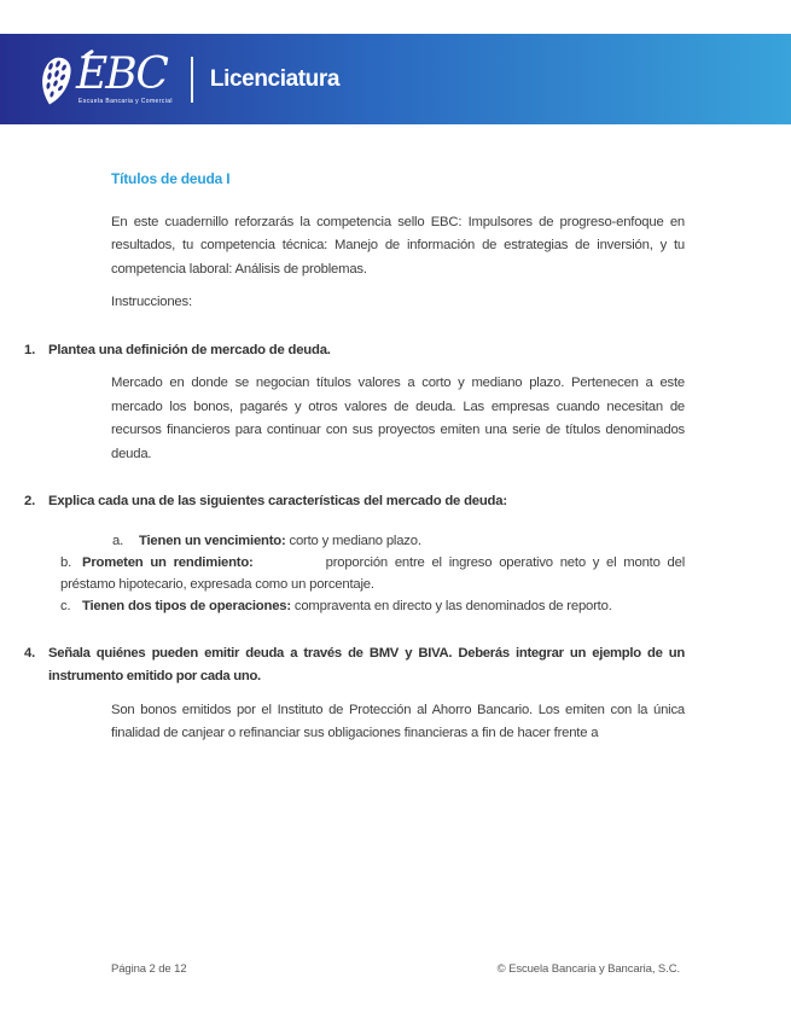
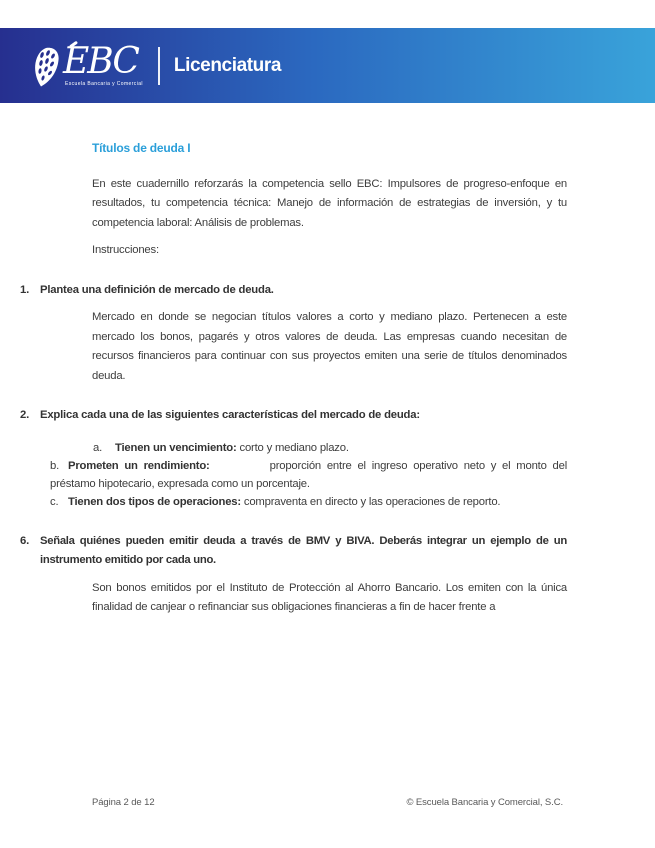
  EBC
  Licenciatura
  Títulos de deuda I
  En este cuadernillo reforzarás la competencia sello EBC: Impulsores de progreso-enfoque en resultados, tu competencia técnica: Manejo de información de estrategias de inversión, y tu competencia laboral: Análisis de problemas.
  Instrucciones:
  1.
  Plantea una definición de mercado de deuda.
  Mercado en donde se negocian títulos valores a corto y mediano plazo. Pertenecen a este mercado los bonos, pagarés y otros valores de deuda. Las empresas cuando necesitan de recursos financieros para continuar con sus proyectos emiten una serie de títulos denominados deuda.
  2.
  Explica cada una de las siguientes características del mercado de deuda:
  a. Tienen un vencimiento: corto y mediano plazo.
  b. Prometen un rendimiento: proporción entre el ingreso operativo neto y el monto del préstamo hipotecario, expresada como un porcentaje.
- c. Tienen dos tipos de operaciones: compraventa en directo y las denominados de reporto.
+ c. Tienen dos tipos de operaciones: compraventa en directo y las operaciones de reporto.
- 4.
+ 6.
  Señala quiénes pueden emitir deuda a través de BMV y BIVA. Deberás integrar un ejemplo de un instrumento emitido por cada uno.
  Son bonos emitidos por el Instituto de Protección al Ahorro Bancario. Los emiten con la única finalidad de canjear o refinanciar sus obligaciones financieras a fin de hacer frente a
  Página 2 de 12
- © Escuela Bancaria y Bancaria, S.C.
+ © Escuela Bancaria y Comercial, S.C.
